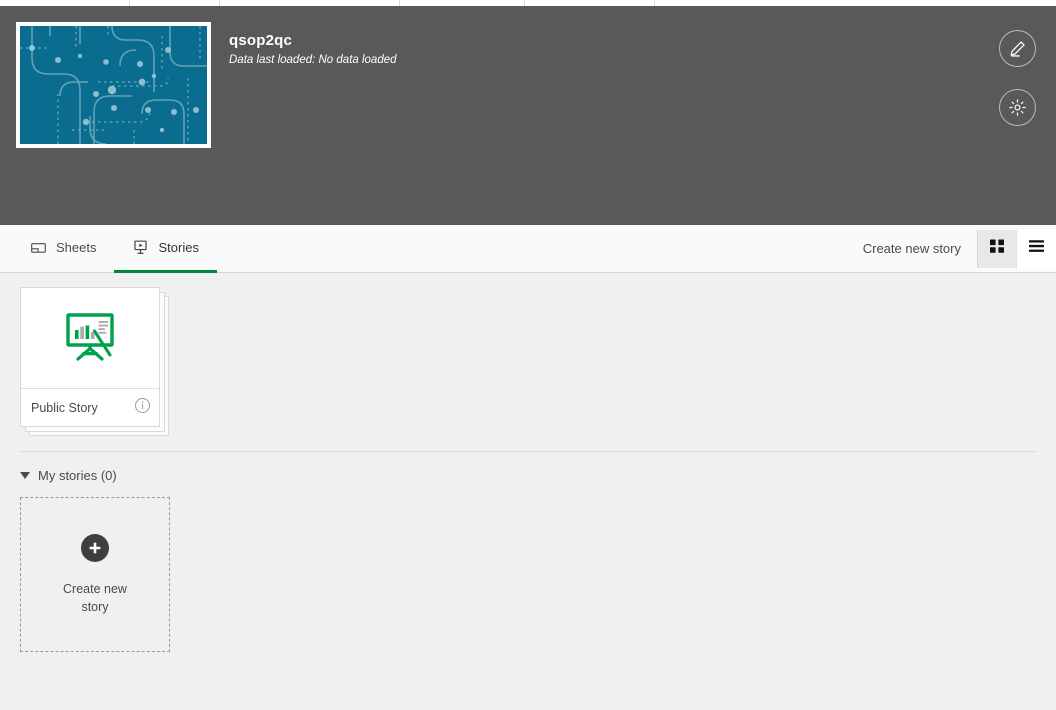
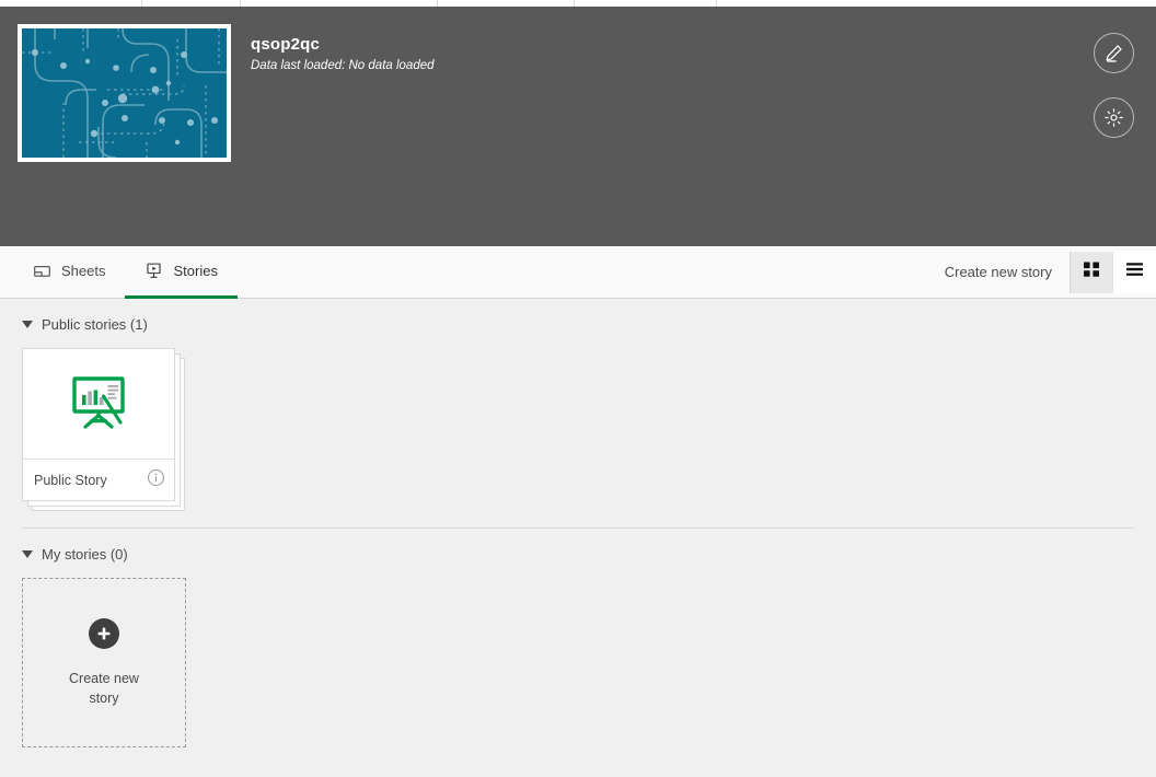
  qsop2qc
  Data last loaded: No data loaded
  Sheets
  Stories
  Create new story
+ Public stories (1)
  Public Story
  My stories (0)
  Create new story
